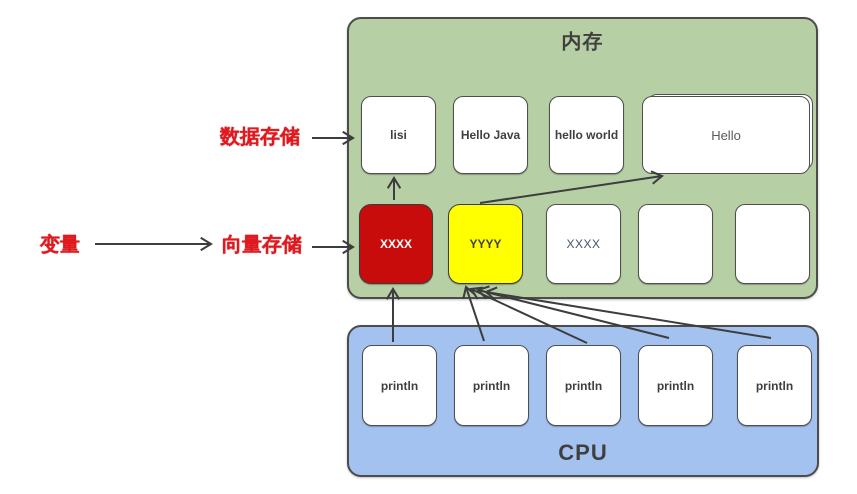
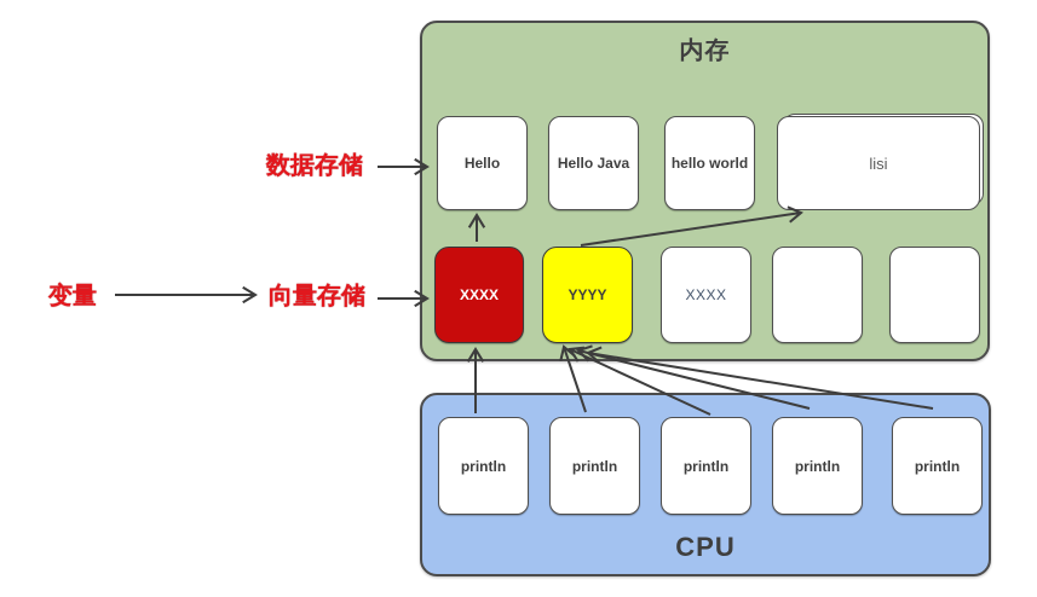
  数据存储
  变量
  向量存储
  内存
- lisi
+ Hello
  Hello Java
  hello world
- Hello
+ lisi
  XXXX
  YYYY
  XXXX
  CPU
  println
  println
  println
  println
  println
